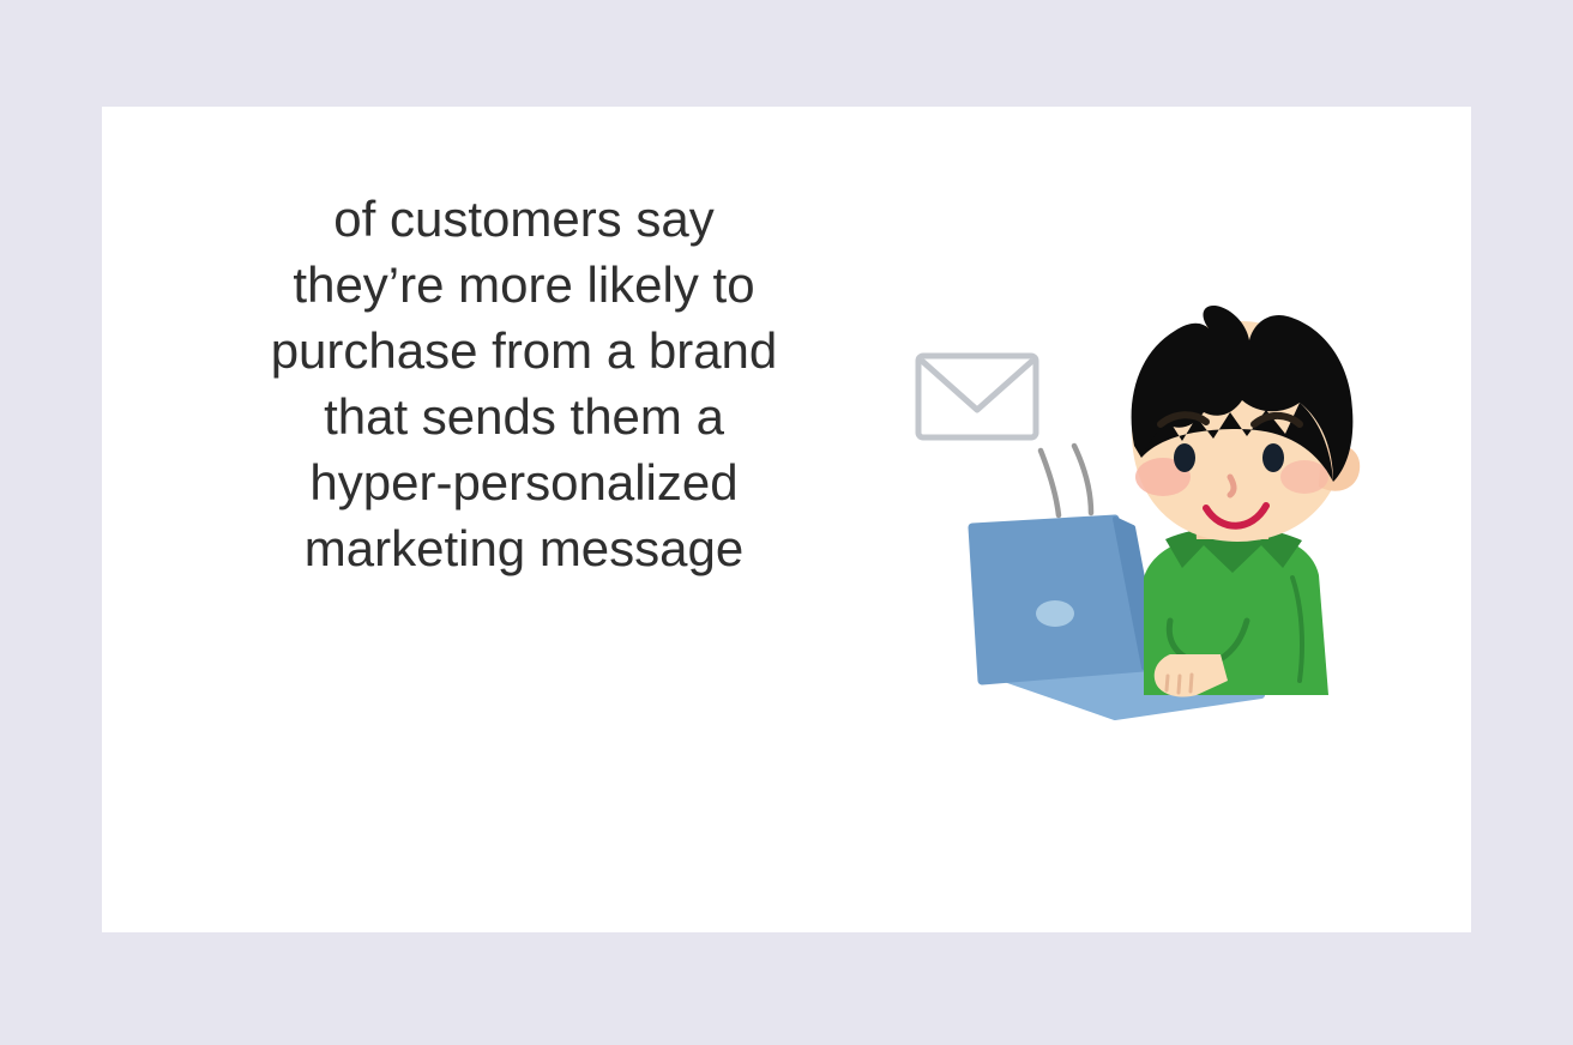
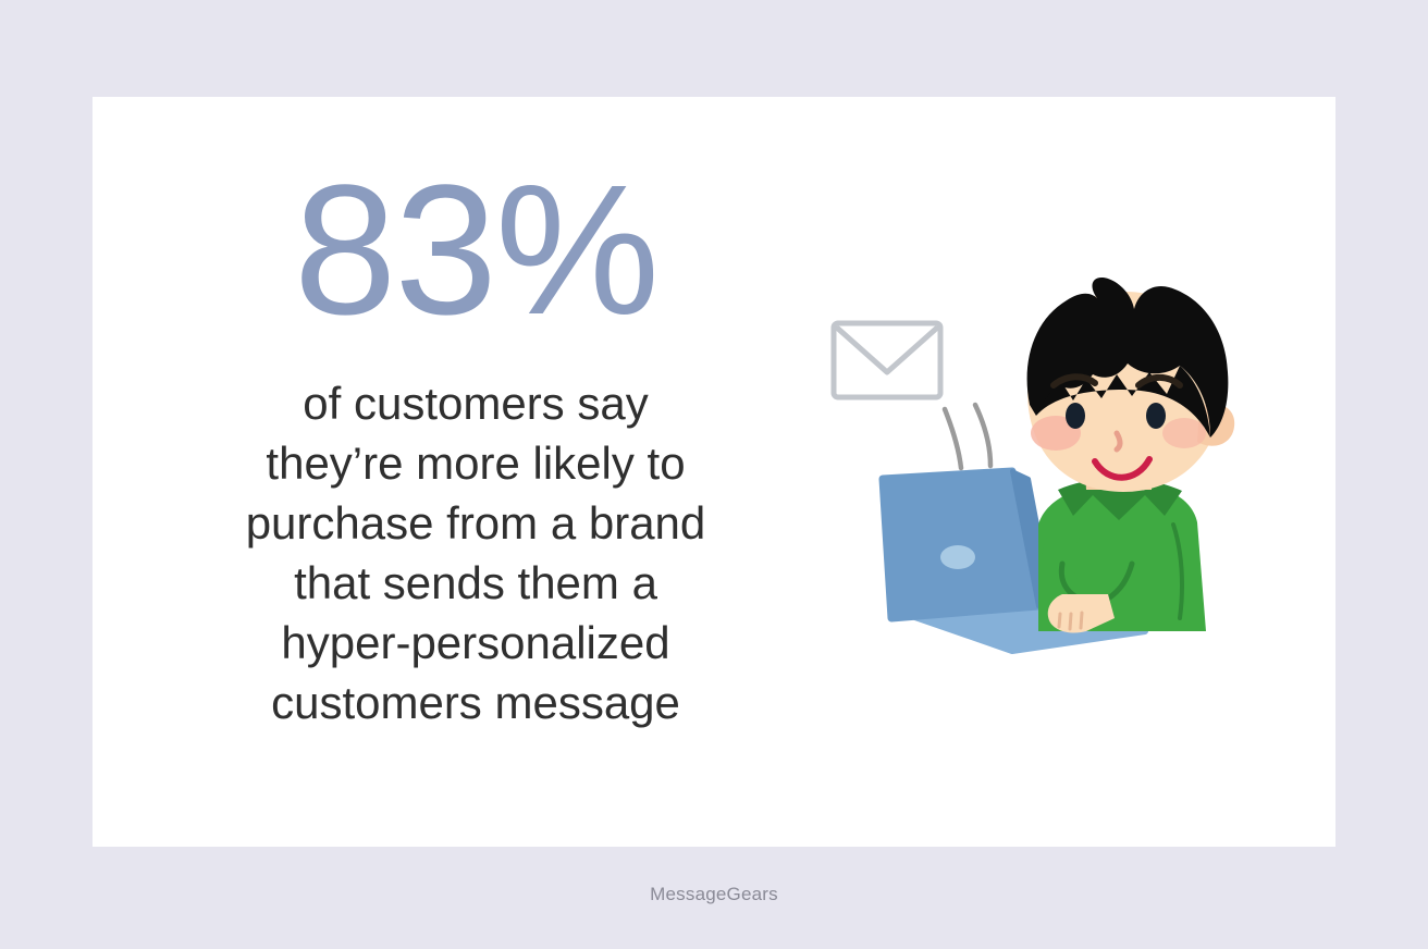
+ 83%
- of customers say they’re more likely to purchase from a brand that sends them a hyper-personalized marketing message
+ of customers say they’re more likely to purchase from a brand that sends them a hyper-personalized customers message
+ MessageGears
